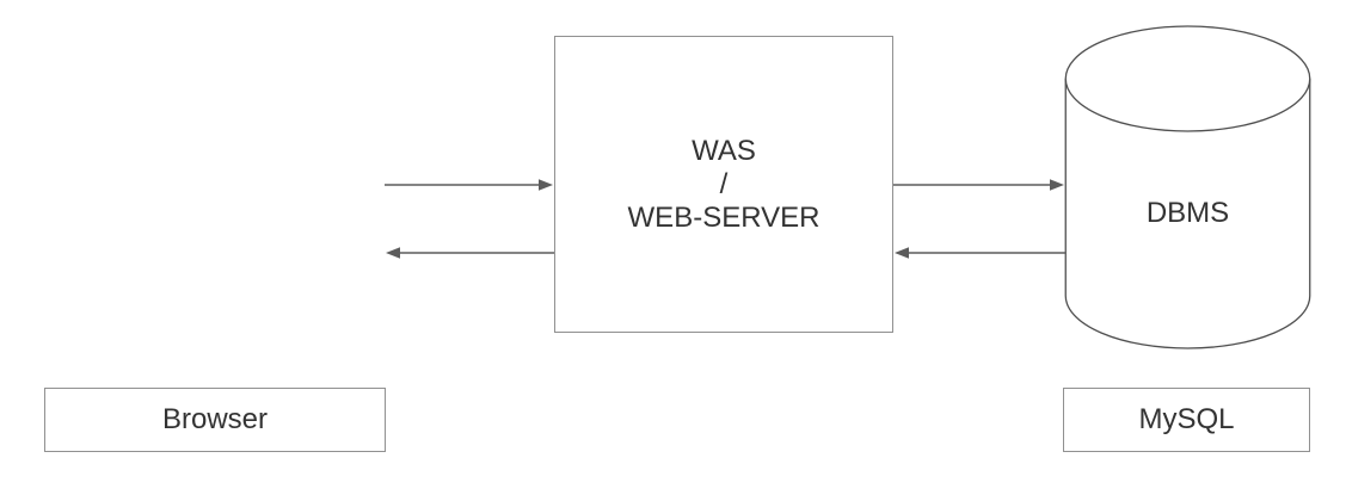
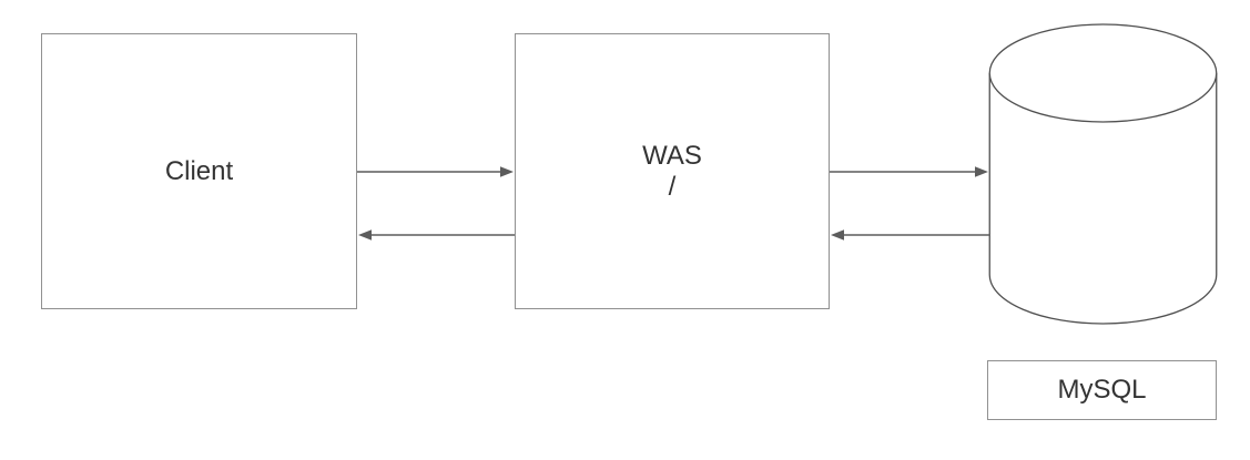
+ Client
  WAS
  /
- WEB-SERVER
- DBMS
- Browser
  MySQL
